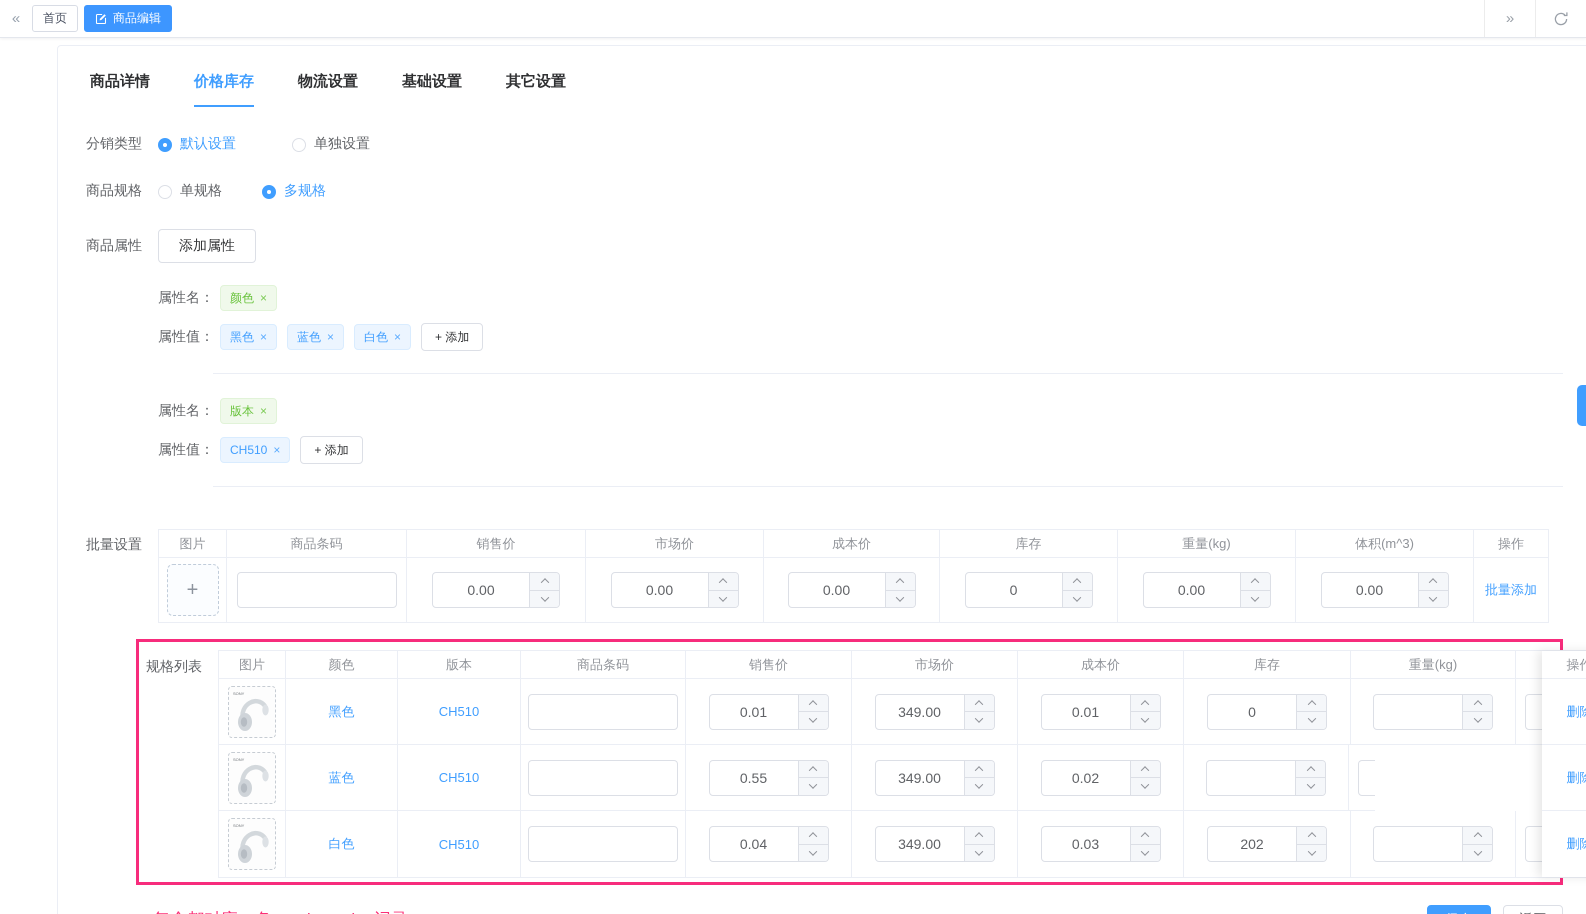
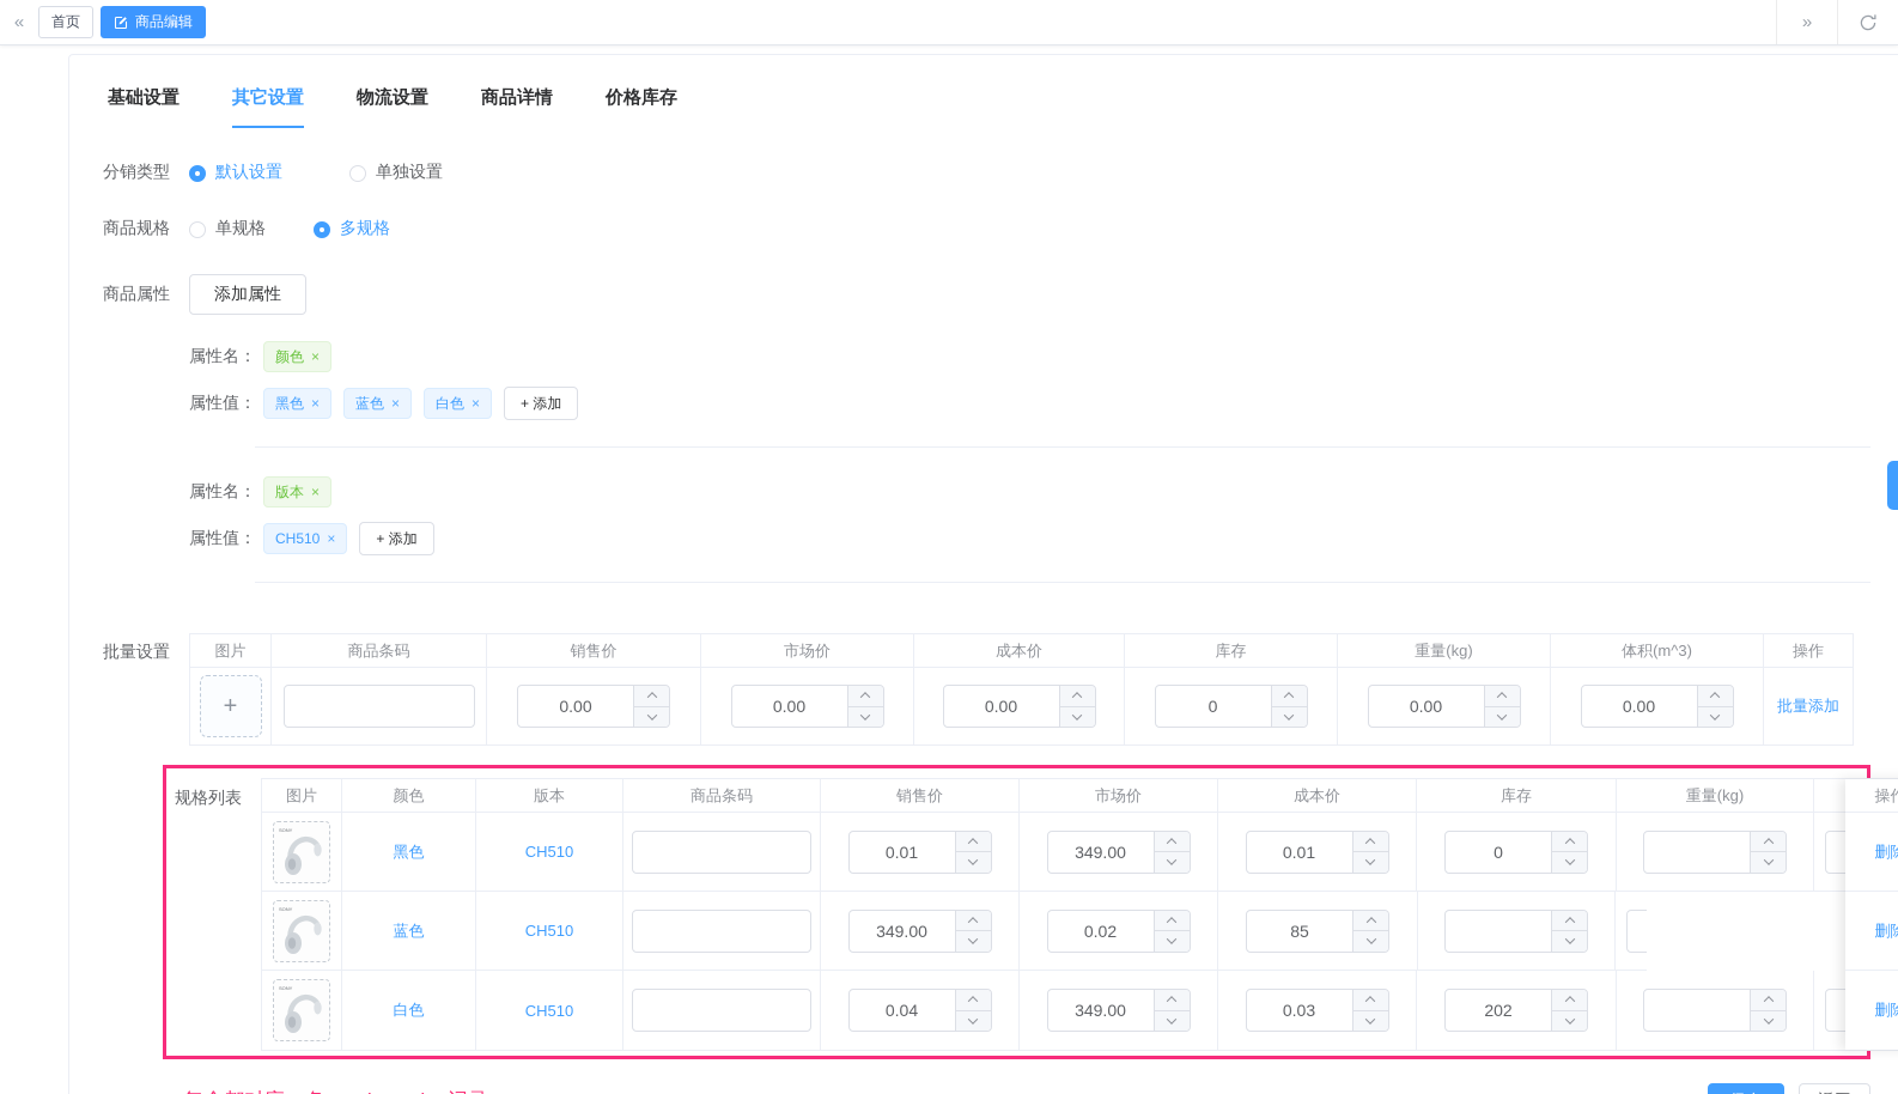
  «
  首页
  商品编辑
  »
- 商品详情
+ 基础设置
- 价格库存
+ 其它设置
  物流设置
- 基础设置
+ 商品详情
- 其它设置
+ 价格库存
  分销类型
  默认设置
  单独设置
  商品规格
  单规格
  多规格
  商品属性
  添加属性
  属性名：
  颜色
  ×
  属性值：
  黑色
  ×
  蓝色
  ×
  白色
  ×
  + 添加
  属性名：
  版本
  ×
  属性值：
  CH510
  ×
  + 添加
  批量设置
  图片
  商品条码
  销售价
  市场价
  成本价
  库存
  重量(kg)
  体积(m^3)
  操作
  +
  0.00
  0.00
  0.00
  0
  0.00
  0.00
  批量添加
  规格列表
  图片
  颜色
  版本
  商品条码
  销售价
  市场价
  成本价
  库存
  重量(kg)
  黑色
  CH510
  0.01
  349.00
  0.01
  0
  蓝色
  CH510
- 0.55
  349.00
  0.02
+ 85
  白色
  CH510
  0.04
  349.00
  0.03
  202
